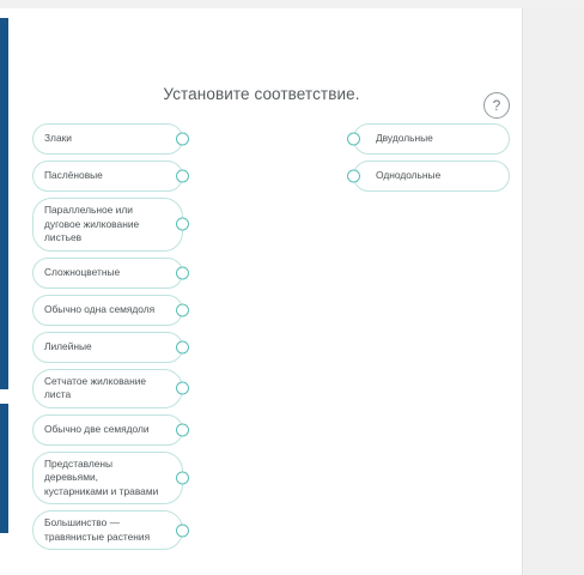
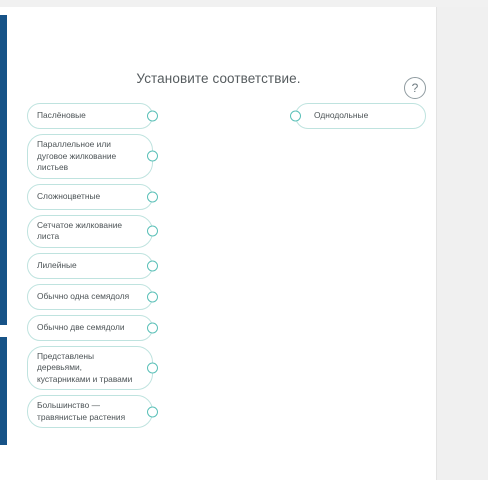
  Установите соответствие.
  ?
- Злаки
  Паслёновые
  Параллельное или дуговое жилкование листьев
  Сложноцветные
- Обычно одна семядоля
+ Сетчатое жилкование листа
  Лилейные
- Сетчатое жилкование листа
+ Обычно одна семядоля
  Обычно две семядоли
  Представлены деревьями, кустарниками и травами
  Большинство — травянистые растения
- Двудольные
  Однодольные
